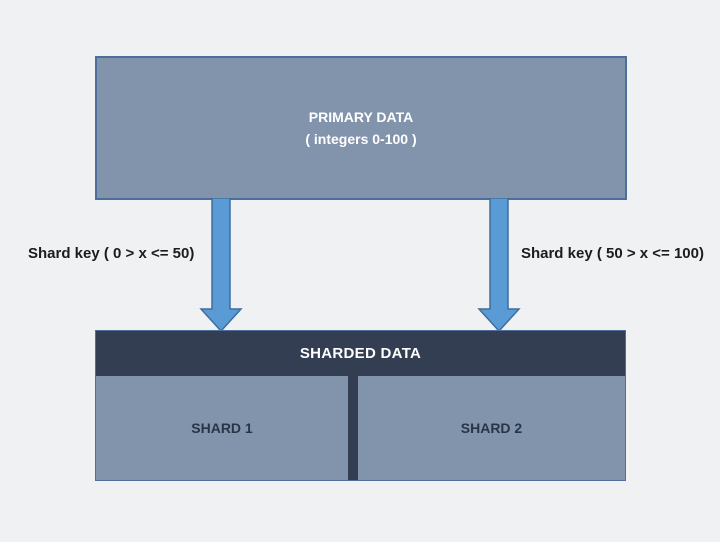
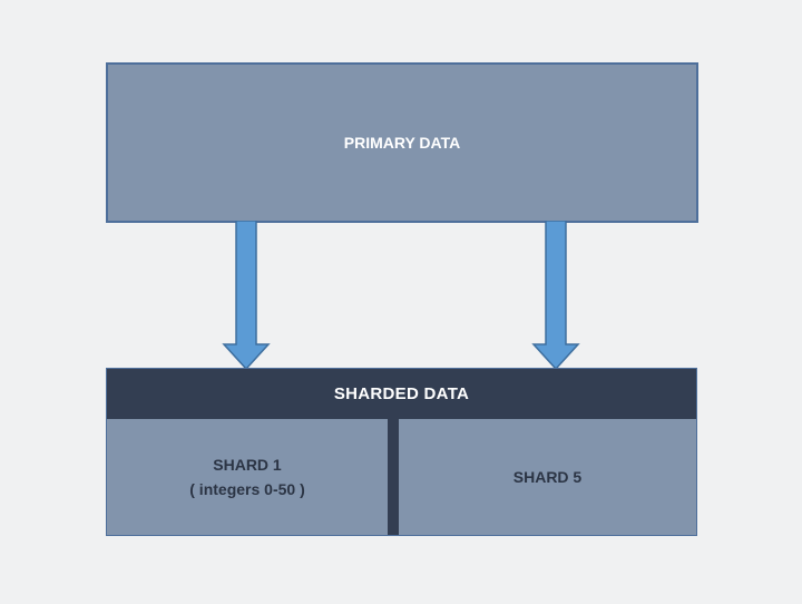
  PRIMARY DATA
- ( integers 0-100 )
- Shard key ( 0 > x <= 50)
- Shard key ( 50 > x <= 100)
  SHARDED DATA
  SHARD 1
+ ( integers 0-50 )
- SHARD 2
+ SHARD 5
